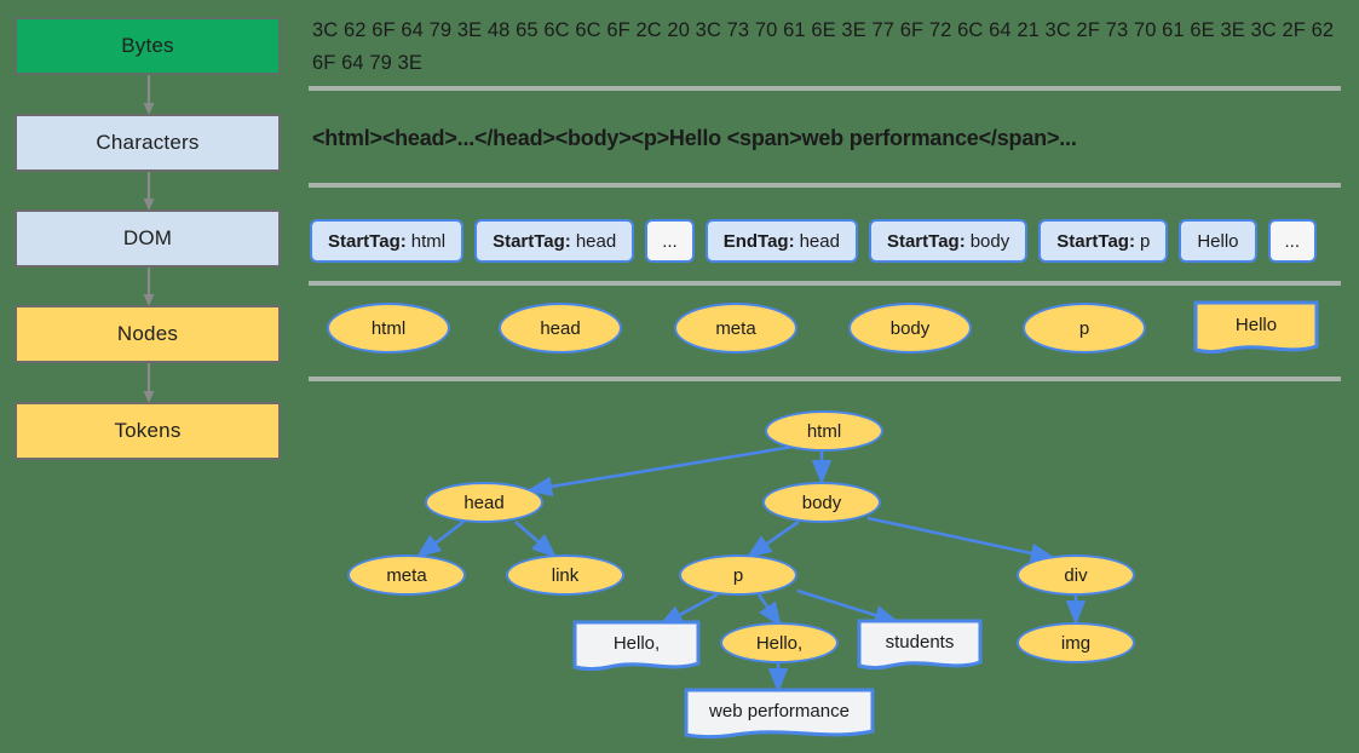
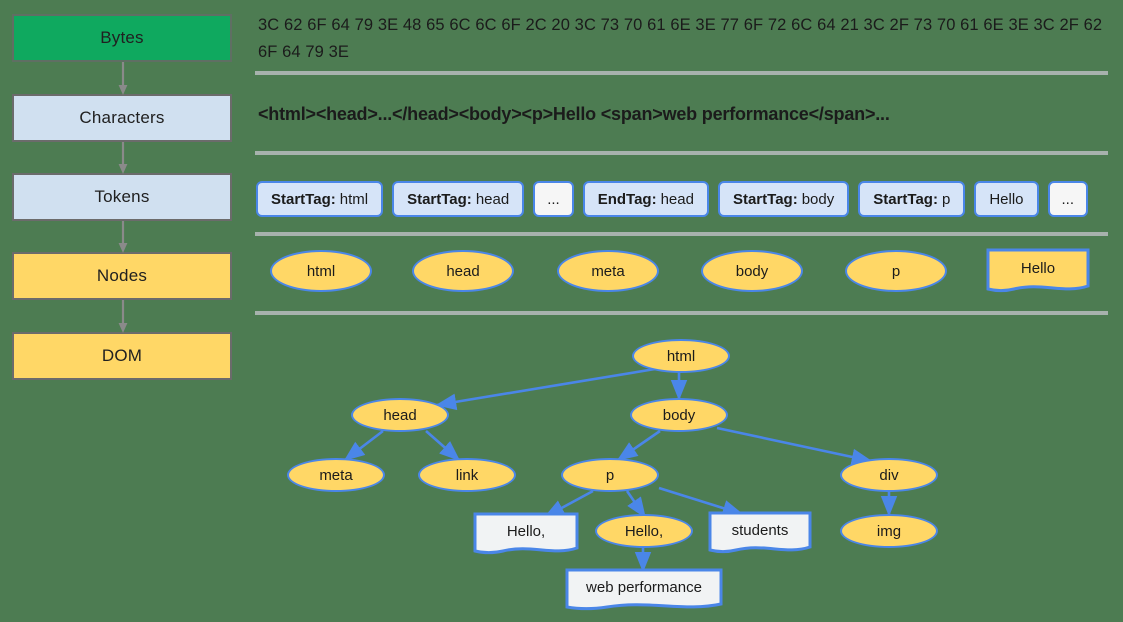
  Bytes
  Characters
- DOM
+ Tokens
  Nodes
- Tokens
+ DOM
  3C 62 6F 64 79 3E 48 65 6C 6C 6F 2C 20 3C 73 70 61 6E 3E 77 6F 72 6C 64 21 3C 2F 73 70 61 6E 3E 3C 2F 62 6F 64 79 3E
  <html><head>...</head><body><p>Hello <span>web performance</span>...
  StartTag:
  html
  StartTag:
  head
  ...
  EndTag:
  head
  StartTag:
  body
  StartTag:
  p
  Hello
  ...
  html
  head
  meta
  body
  p
  Hello
  html
  head
  body
  meta
  link
  p
  div
  Hello,
  img
  Hello,
  students
  web performance
